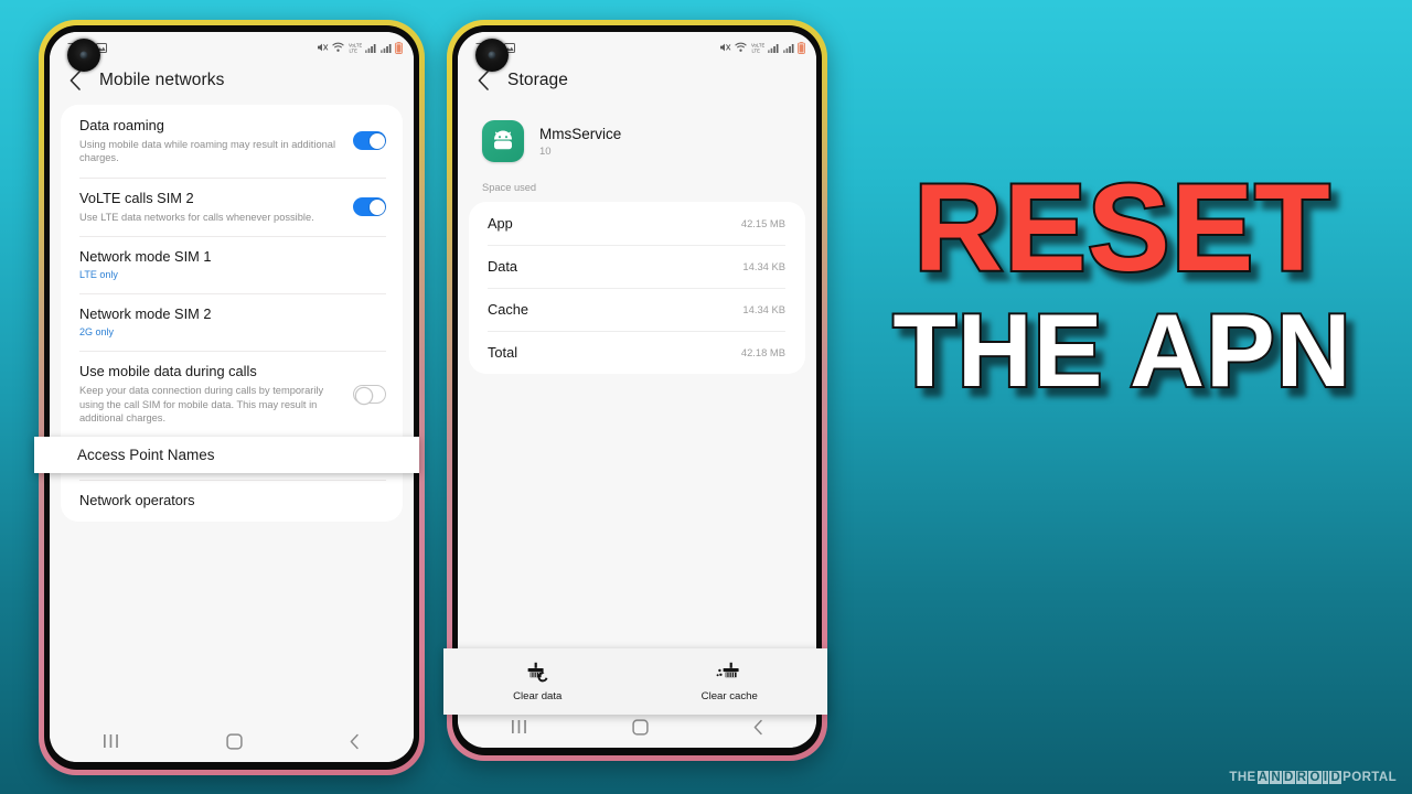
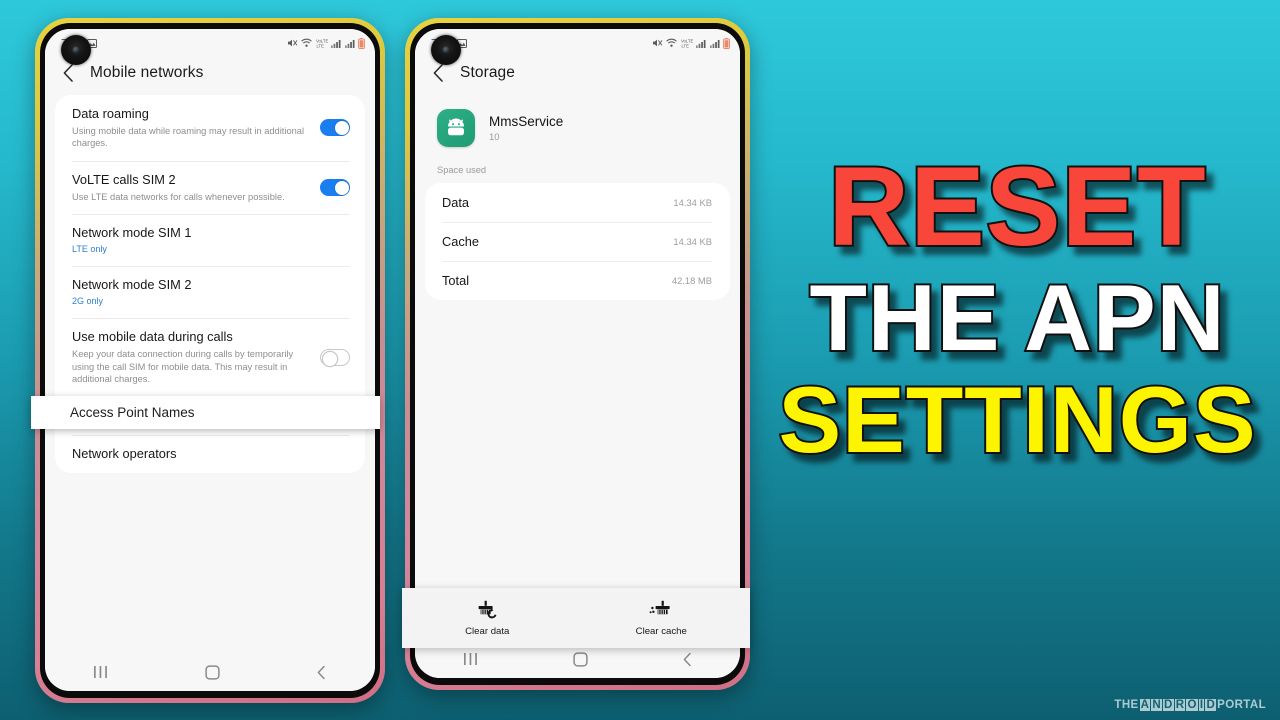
  Mobile networks
  Data roaming
  Using mobile data while roaming may result in additional charges.
  VoLTE calls SIM 2
  Use LTE data networks for calls whenever possible.
  Network mode SIM 1
  LTE only
  Network mode SIM 2
  2G only
  Use mobile data during calls
  Keep your data connection during calls by temporarily using the call SIM for mobile data. This may result in additional charges.
  Network operators
  Storage
  MmsService
  10
  Space used
- App
- 42.15 MB
  Data
  14.34 KB
  Cache
  14.34 KB
  Total
  42.18 MB
  Access Point Names
  Clear data
  Clear cache
  RESET
  THE APN
+ SETTINGS
  THE
  A
  N
  D
  R
  O
  I
  D
  PORTAL
